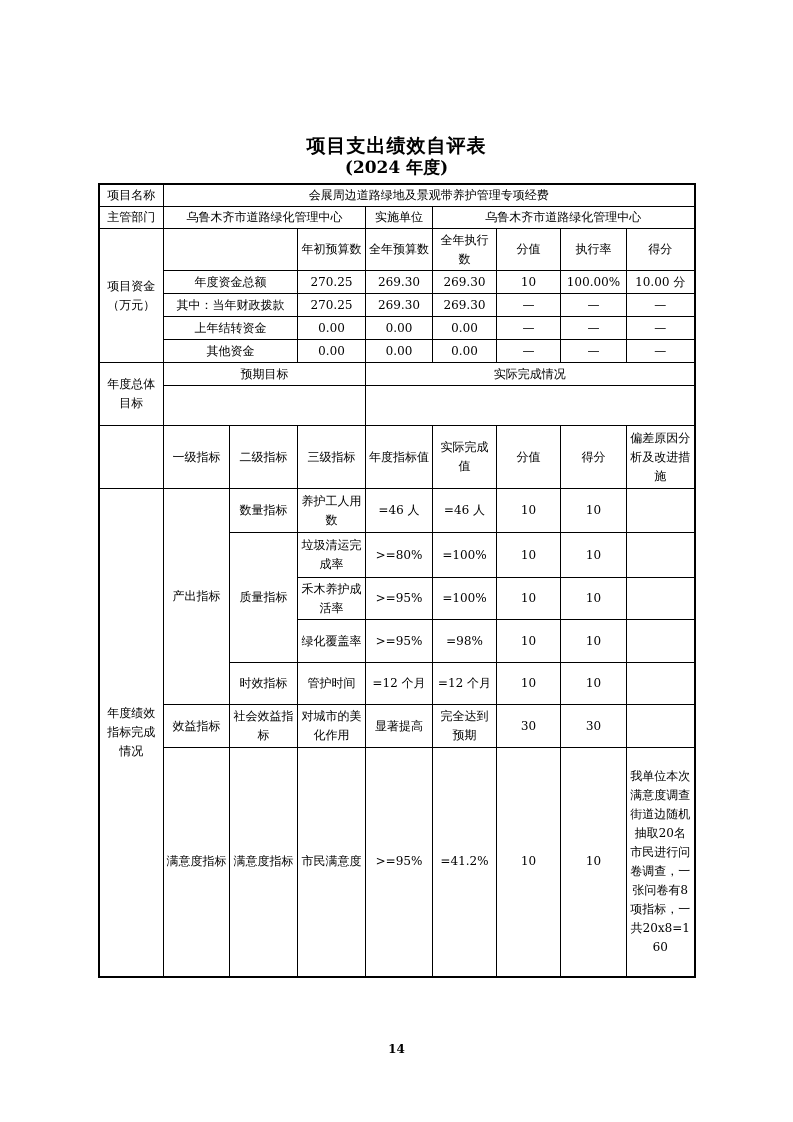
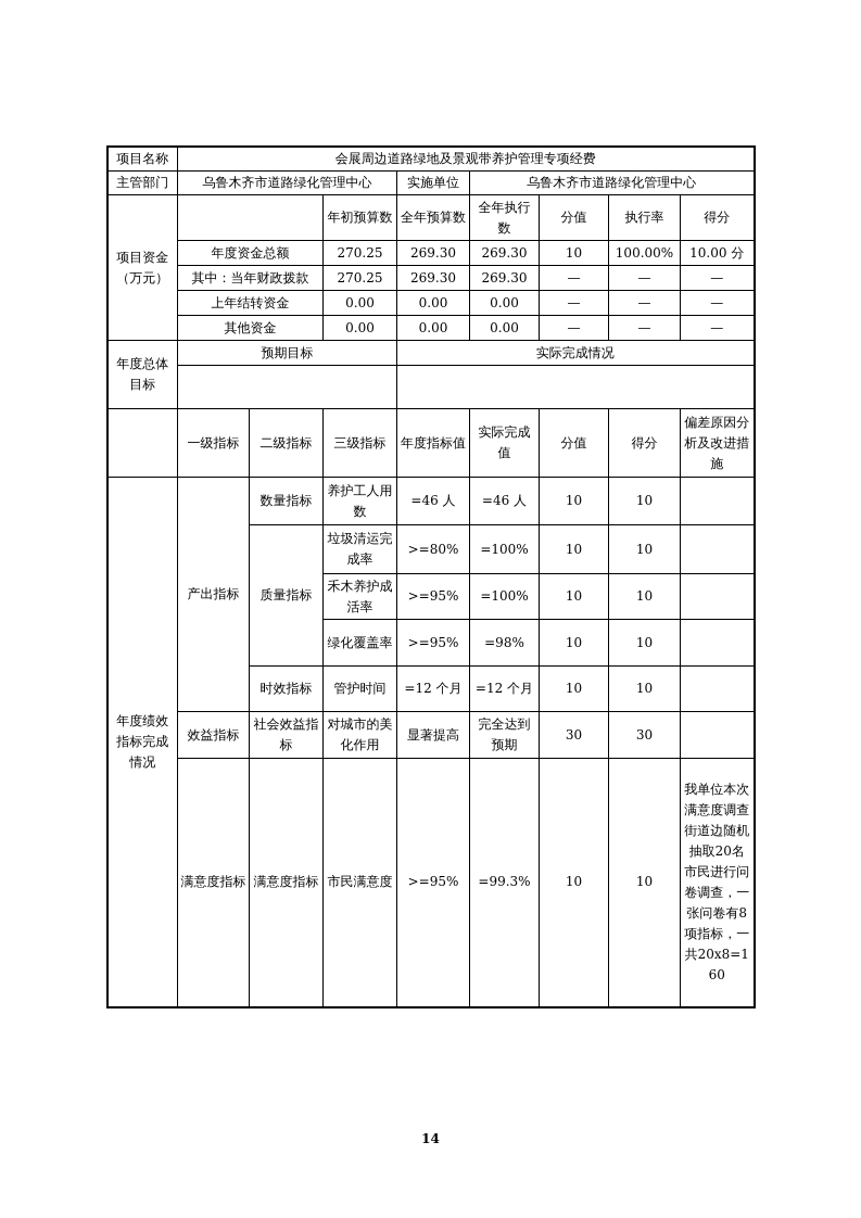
- 项目支出绩效自评表
- (2024 年度)
  项目名称	会展周边道路绿地及景观带养护管理专项经费
  主管部门	乌鲁木齐市道路绿化管理中心	实施单位	乌鲁木齐市道路绿化管理中心
  项目资金（万元）		年初预算数	全年预算数	全年执行数	分值	执行率	得分
  年度资金总额	270.25	269.30	269.30	10	100.00%	10.00 分
  其中：当年财政拨款	270.25	269.30	269.30	—	—	—
  上年结转资金	0.00	0.00	0.00	—	—	—
  其他资金	0.00	0.00	0.00	—	—	—
  年度总体目标	预期目标	实际完成情况
  	一级指标	二级指标	三级指标	年度指标值	实际完成值	分值	得分	偏差原因分析及改进措施
  年度绩效指标完成情况	产出指标	数量指标	养护工人用数	=46 人	=46 人	10	10
  质量指标	垃圾清运完成率	>=80%	=100%	10	10
  禾木养护成活率	>=95%	=100%	10	10
  绿化覆盖率	>=95%	=98%	10	10
  时效指标	管护时间	=12 个月	=12 个月	10	10
  效益指标	社会效益指标	对城市的美化作用	显著提高	完全达到预期	30	30
- 满意度指标	满意度指标	市民满意度	>=95%	=41.2%	10	10	我单位本次满意度调查街道边随机抽取20名市民进行问卷调查，一张问卷有8项指标，一共20x8=160
+ 满意度指标	满意度指标	市民满意度	>=95%	=99.3%	10	10	我单位本次满意度调查街道边随机抽取20名市民进行问卷调查，一张问卷有8项指标，一共20x8=160
  14
